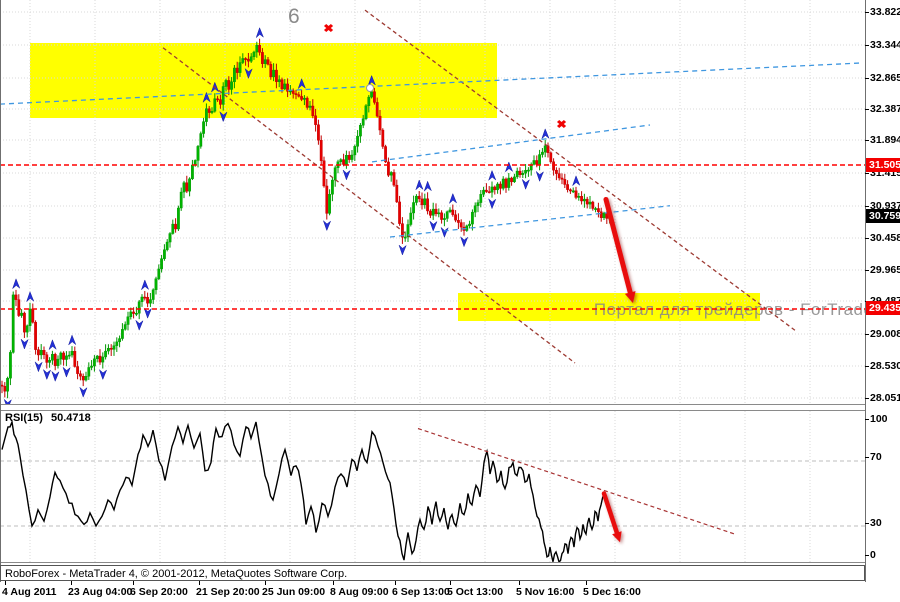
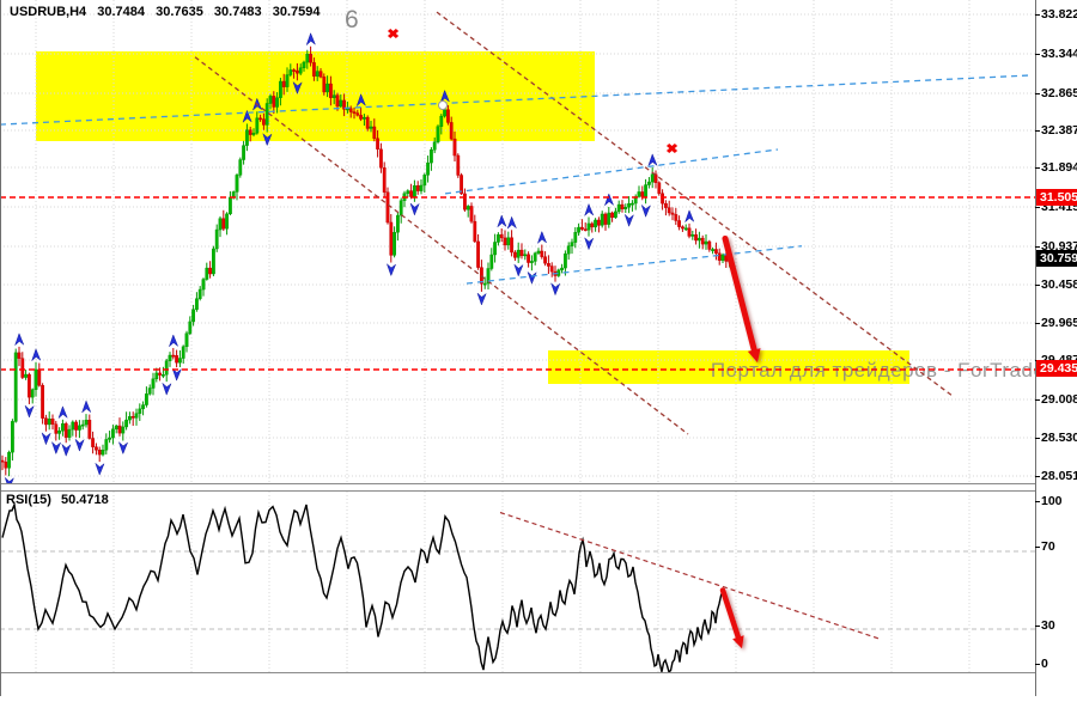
+ USDRUB,H4 30.7484 30.7635 30.7483 30.7594
  RSI(15) 50.4718
  6
  ✖
  ✖
  33.822
  33.344
  32.865
  32.387
  31.894
  31.415
  30.937
  30.458
  29.965
  29.008
  28.530
  28.051
  100
  70
  30
  0
  31.505
  30.759
  29.435
- RoboForex - MetaTrader 4, © 2001-2012, MetaQuotes Software Corp.
- 4 Aug 2011
- 23 Aug 04:00
- 6 Sep 20:00
- 21 Sep 20:00
- 25 Jun 09:00
- 8 Aug 09:00
- 6 Sep 13:00
- 5 Oct 13:00
- 5 Nov 16:00
- 5 Dec 16:00
